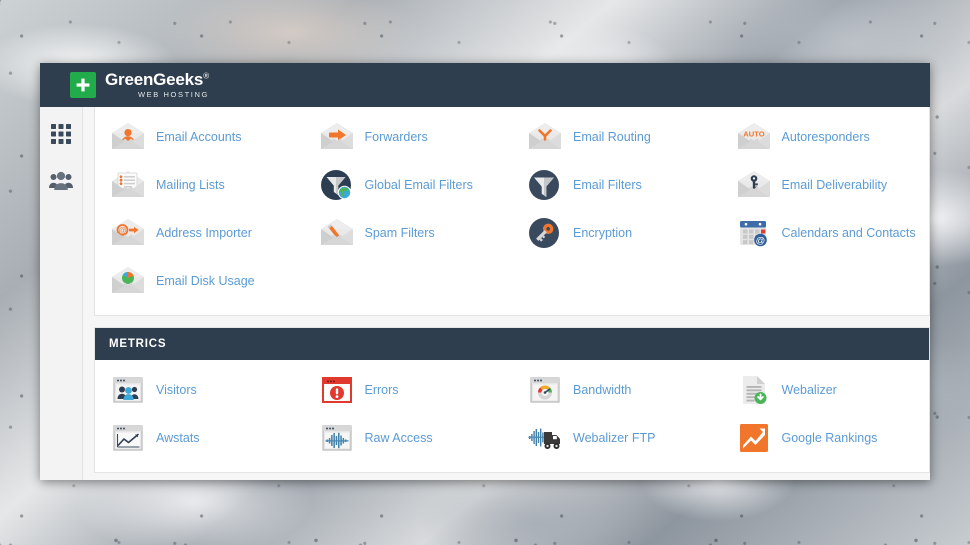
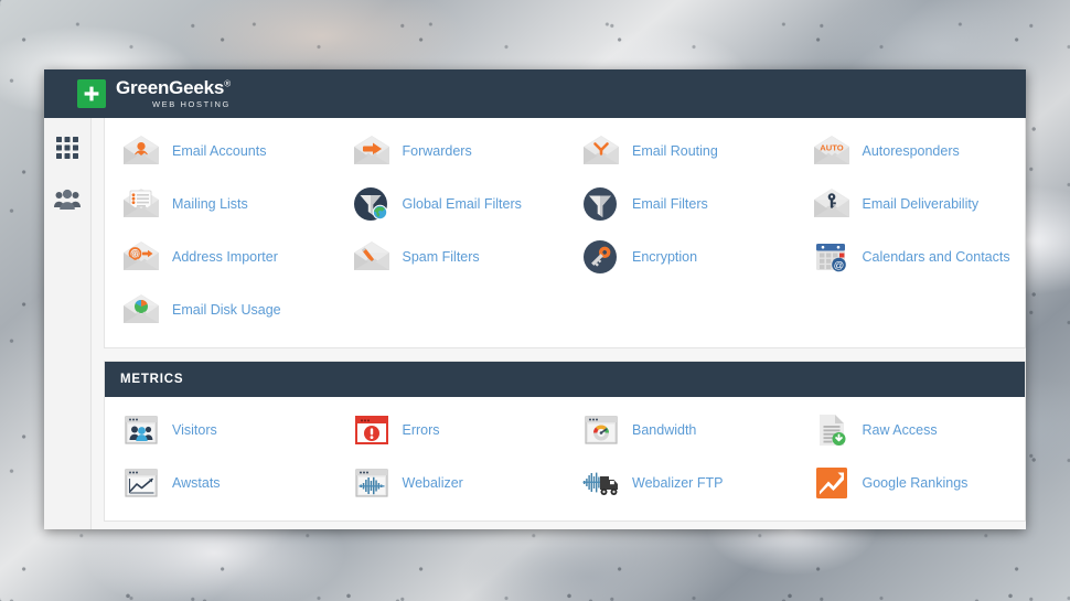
  GreenGeeks®
  WEB HOSTING
  Email Accounts
  Forwarders
  Email Routing
  AUTO
  Autoresponders
  Mailing Lists
  Global Email Filters
  Email Filters
  Email Deliverability
  @
  Address Importer
  Spam Filters
  Encryption
  @
  Calendars and Contacts
  Email Disk Usage
  METRICS
  Visitors
  Errors
  Bandwidth
- Webalizer
+ Raw Access
  Awstats
- Raw Access
+ Webalizer
  Webalizer FTP
  Google Rankings
